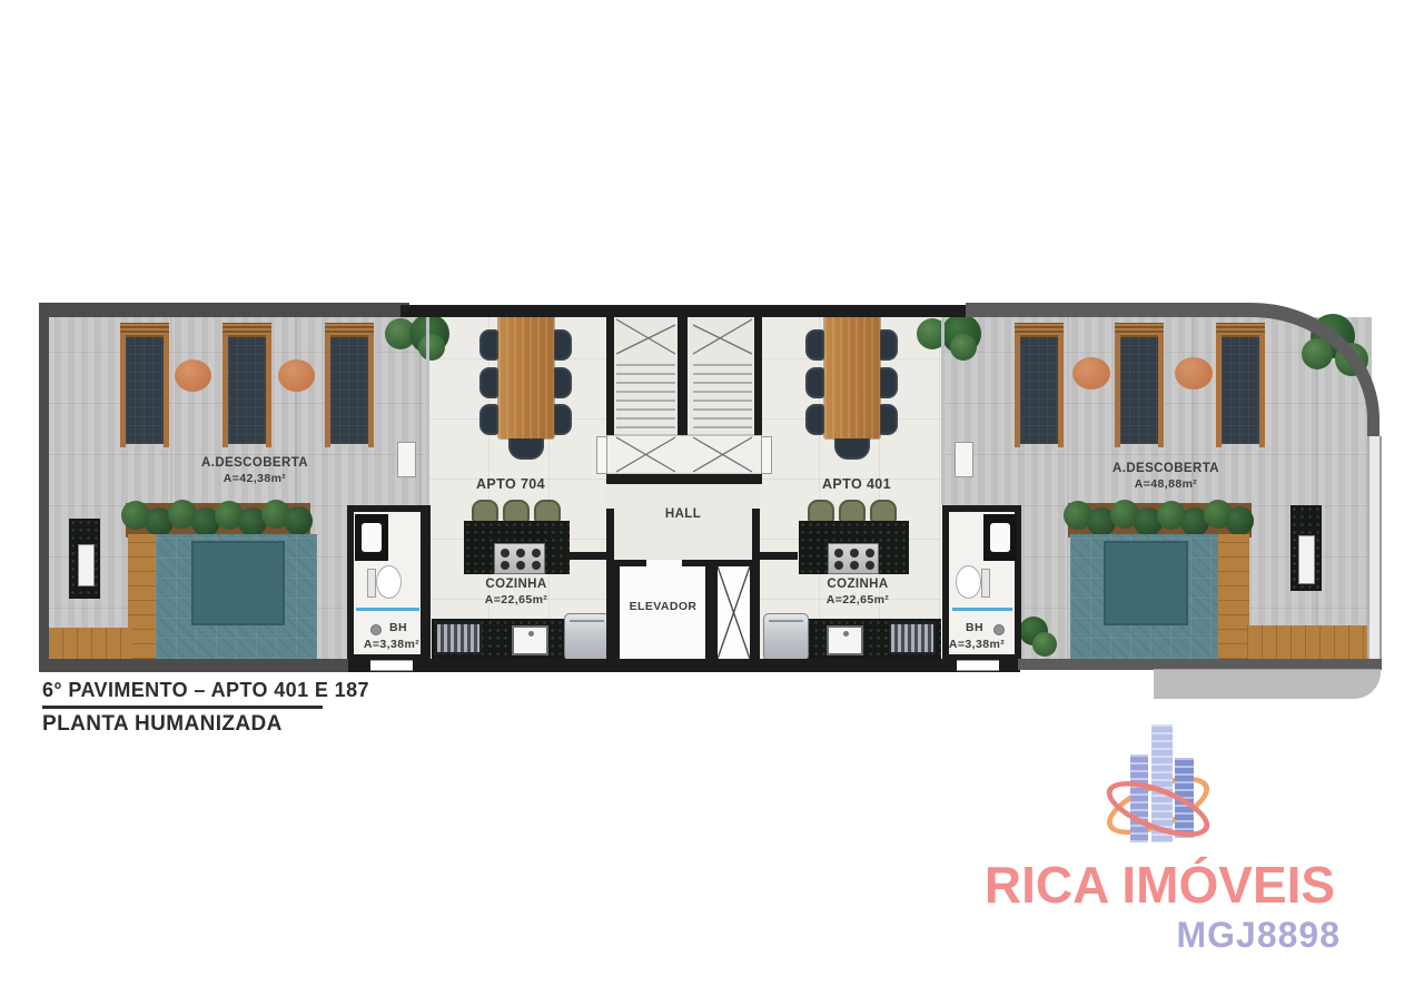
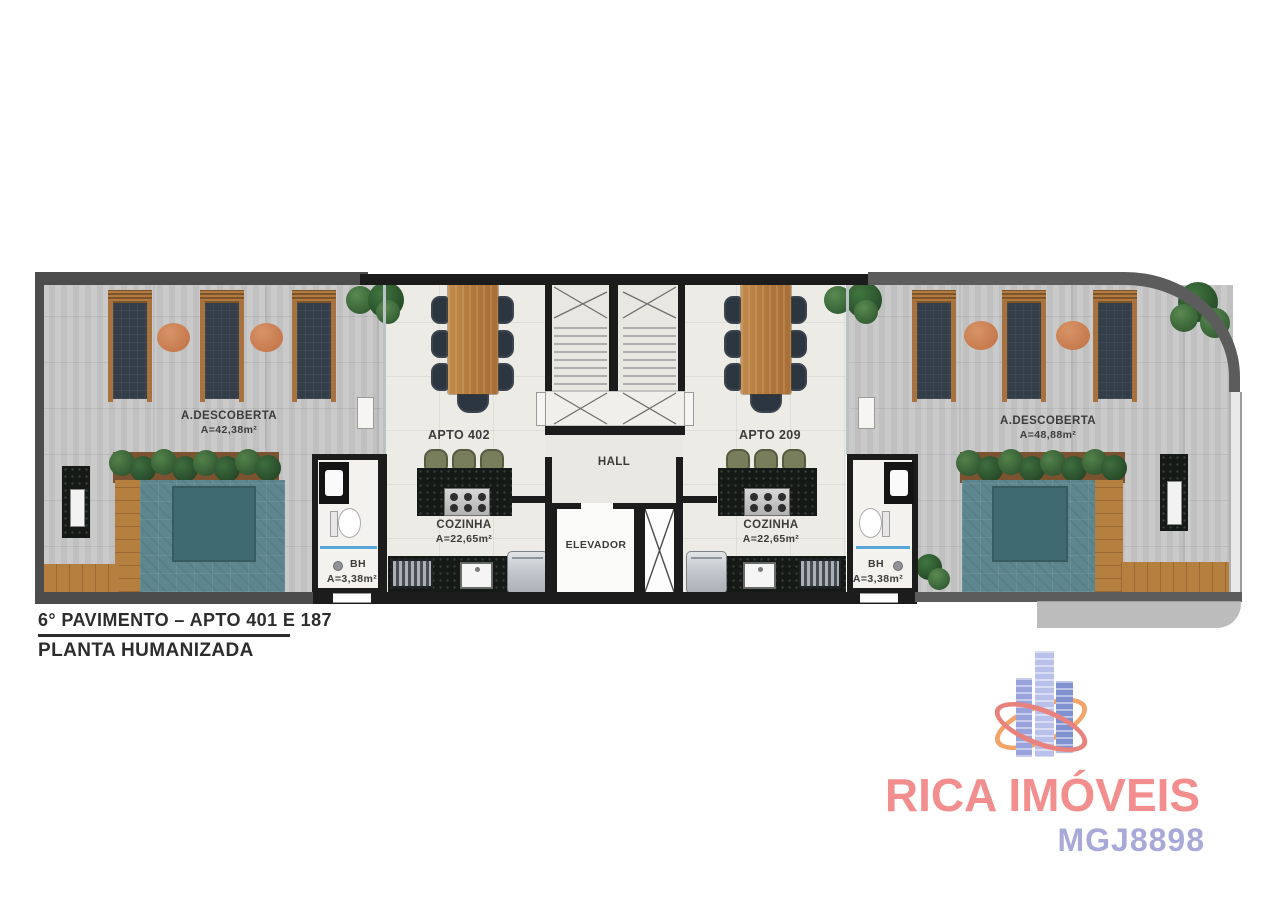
  A.DESCOBERTA
  A=42,38m²
  A.DESCOBERTA
  A=48,88m²
- APTO 704
+ APTO 402
  COZINHA
  A=22,65m²
- APTO 401
+ APTO 209
  COZINHA
  A=22,65m²
  HALL
  ELEVADOR
  BH
  A=3,38m²
  BH
  A=3,38m²
  6° PAVIMENTO – APTO 401 E 187
  PLANTA HUMANIZADA
  RICA IMÓVEIS
  MGJ8898
